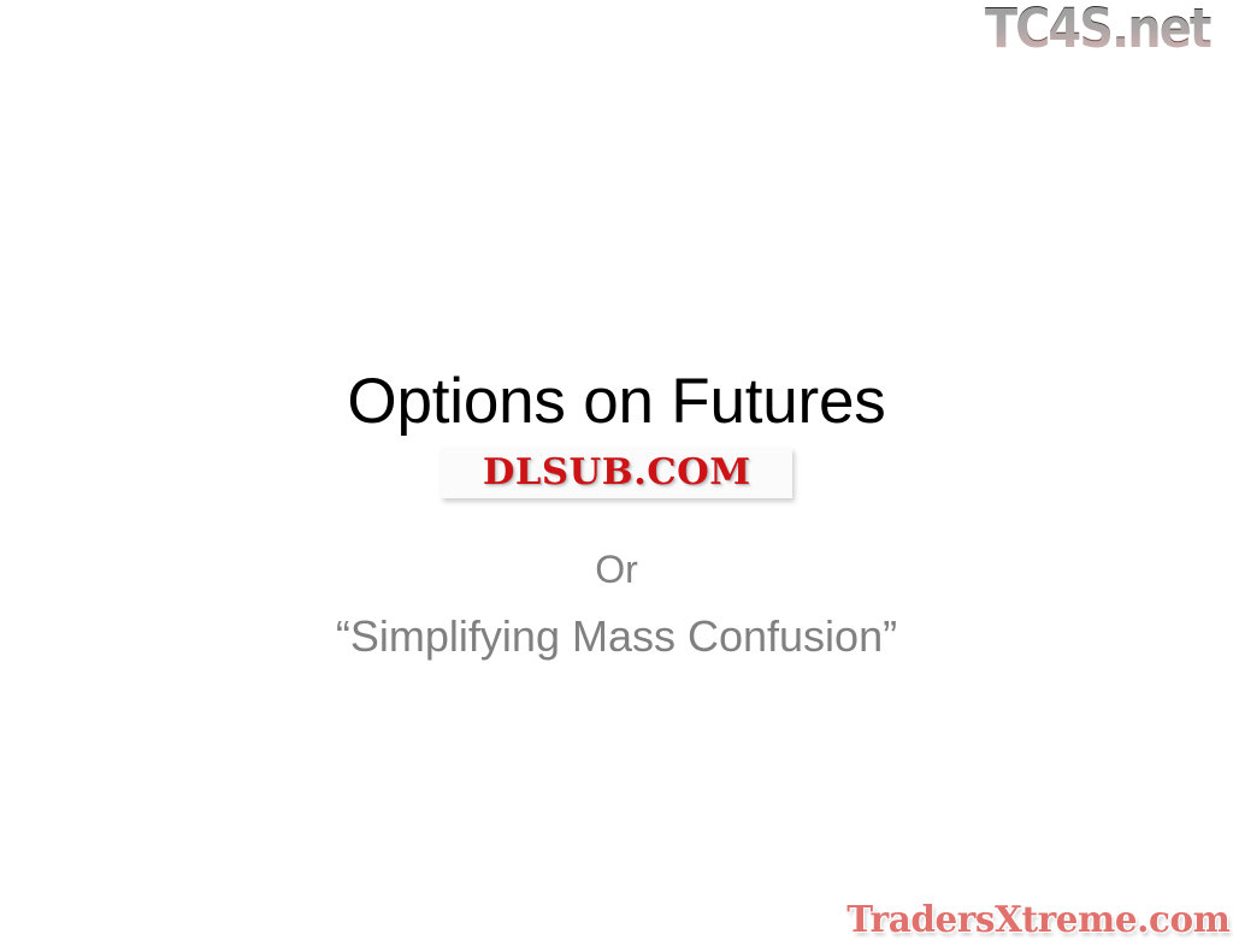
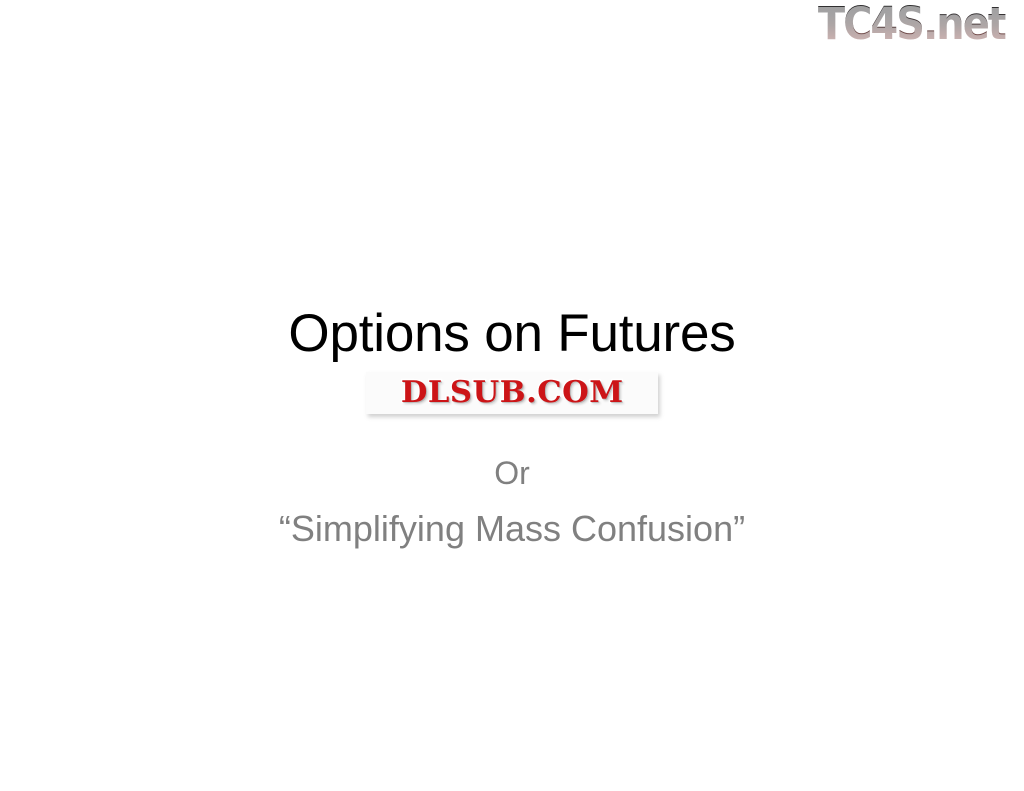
  TC4S.net
  Options on Futures
  DLSUB.COM
  Or
  “Simplifying Mass Confusion”
- TradersXtreme.com
